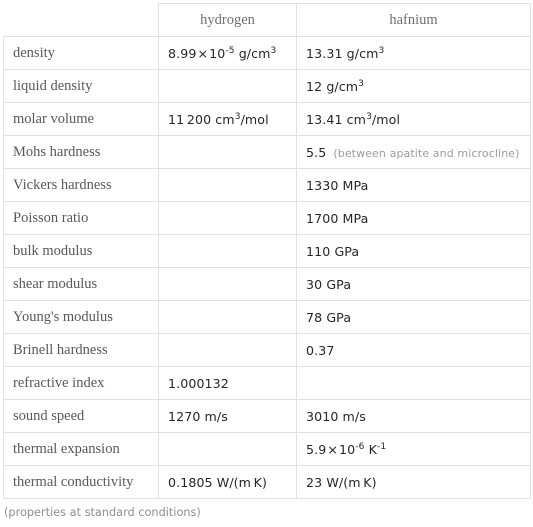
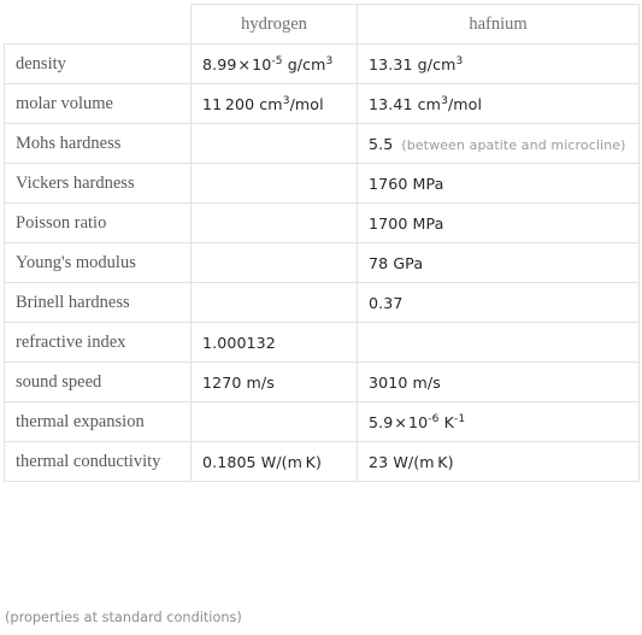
  	hydrogen	hafnium
  density	8.99×10-5 g/cm3	13.31 g/cm3
- liquid density		12 g/cm3
  molar volume	11 200 cm3/mol	13.41 cm3/mol
  Mohs hardness		5.5 (between apatite and microcline)
- Vickers hardness		1330 MPa
+ Vickers hardness		1760 MPa
  Poisson ratio		1700 MPa
- bulk modulus		110 GPa
- shear modulus		30 GPa
  Young's modulus		78 GPa
  Brinell hardness		0.37
  refractive index	1.000132
  sound speed	1270 m/s	3010 m/s
  thermal expansion		5.9×10-6 K-1
  thermal conductivity	0.1805 W/(m K)	23 W/(m K)
  (properties at standard conditions)
